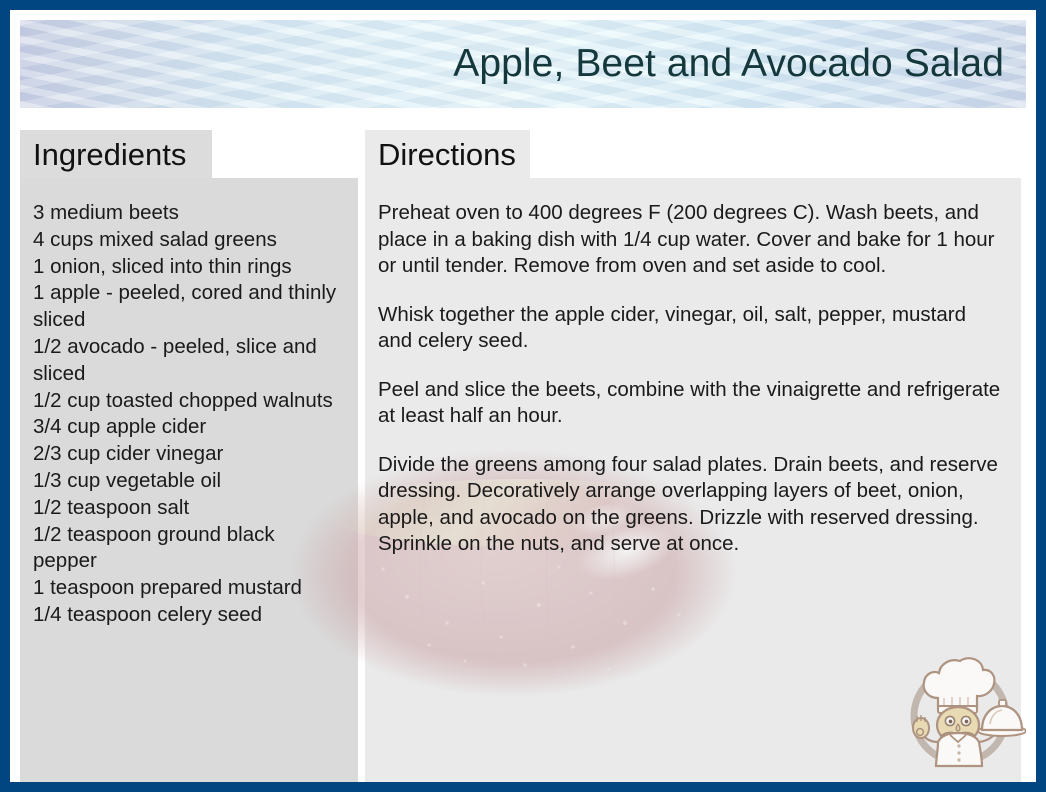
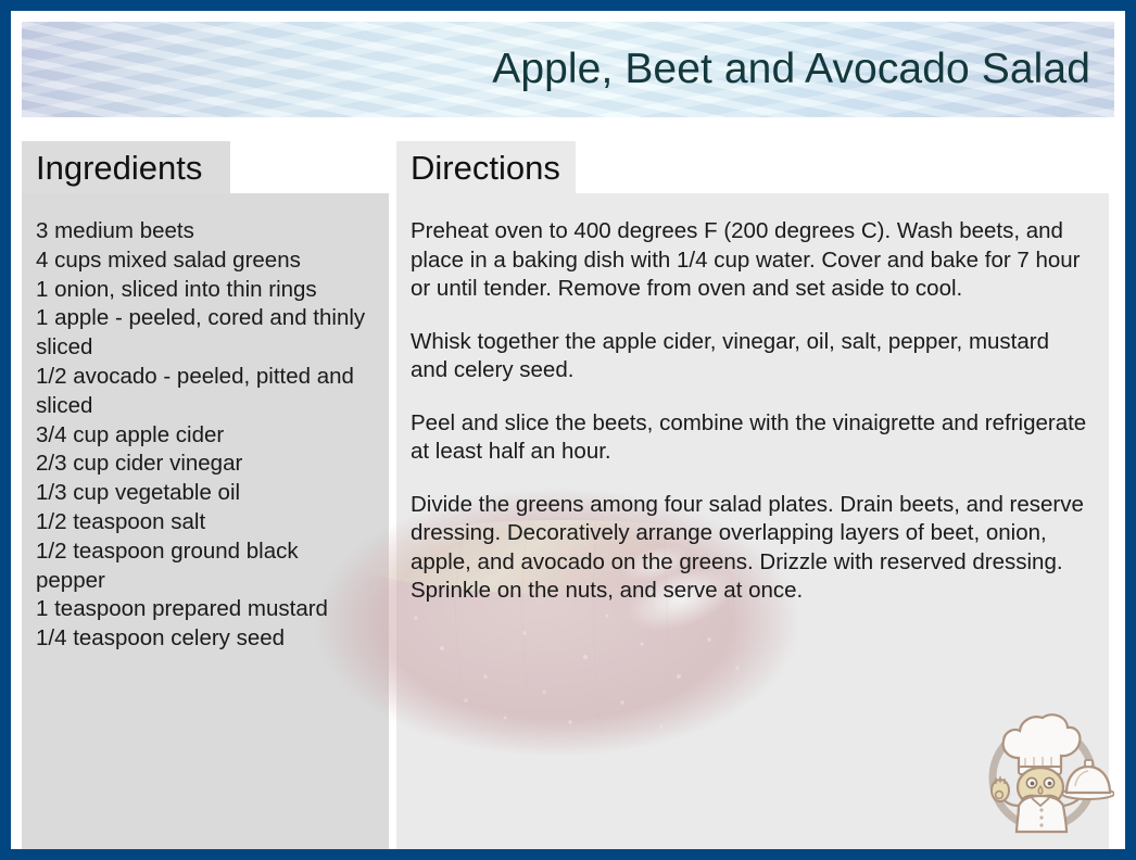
  Apple, Beet and Avocado Salad
  Ingredients
  Directions
  3 medium beets
  4 cups mixed salad greens
  1 onion, sliced into thin rings
  1 apple - peeled, cored and thinly sliced
- 1/2 avocado - peeled, slice and sliced
+ 1/2 avocado - peeled, pitted and sliced
- 1/2 cup toasted chopped walnuts
  3/4 cup apple cider
  2/3 cup cider vinegar
  1/3 cup vegetable oil
  1/2 teaspoon salt
  1/2 teaspoon ground black pepper
  1 teaspoon prepared mustard
  1/4 teaspoon celery seed
- Preheat oven to 400 degrees F (200 degrees C). Wash beets, and place in a baking dish with 1/4 cup water. Cover and bake for 1 hour or until tender. Remove from oven and set aside to cool.
+ Preheat oven to 400 degrees F (200 degrees C). Wash beets, and place in a baking dish with 1/4 cup water. Cover and bake for 7 hour or until tender. Remove from oven and set aside to cool.
  Whisk together the apple cider, vinegar, oil, salt, pepper, mustard and celery seed.
  Peel and slice the beets, combine with the vinaigrette and refrigerate at least half an hour.
  Divide the greens among four salad plates. Drain beets, and reserve dressing. Decoratively arrange overlapping layers of beet, onion, apple, and avocado on the greens. Drizzle with reserved dressing. Sprinkle on the nuts, and serve at once.
